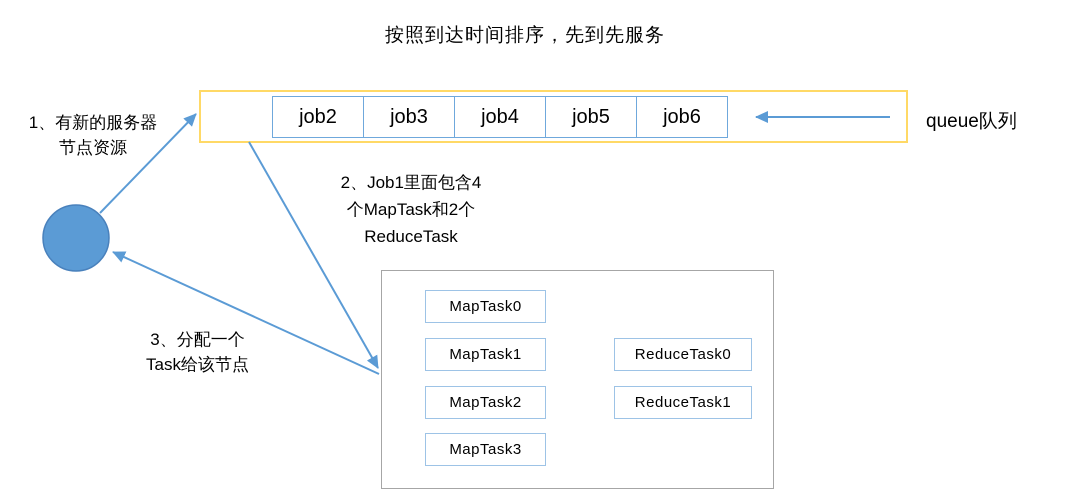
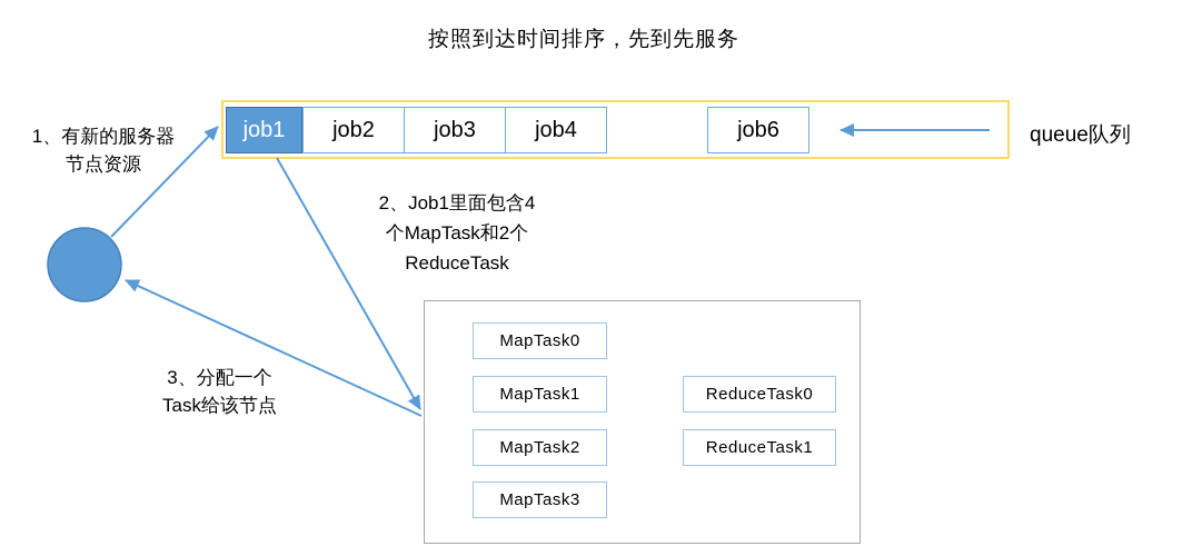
  按照到达时间排序，先到先服务
+ job1
  job2
  job3
  job4
- job5
  job6
  queue队列
  1、有新的服务器
  节点资源
  2、Job1里面包含4
  个MapTask和2个
  ReduceTask
  3、分配一个
  Task给该节点
  MapTask0
  MapTask1
  MapTask2
  MapTask3
  ReduceTask0
  ReduceTask1
